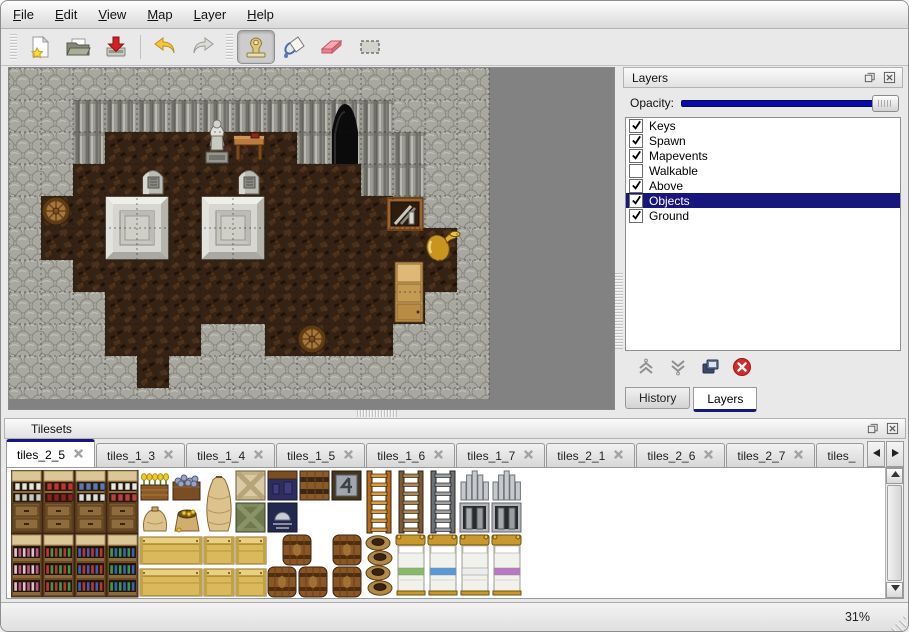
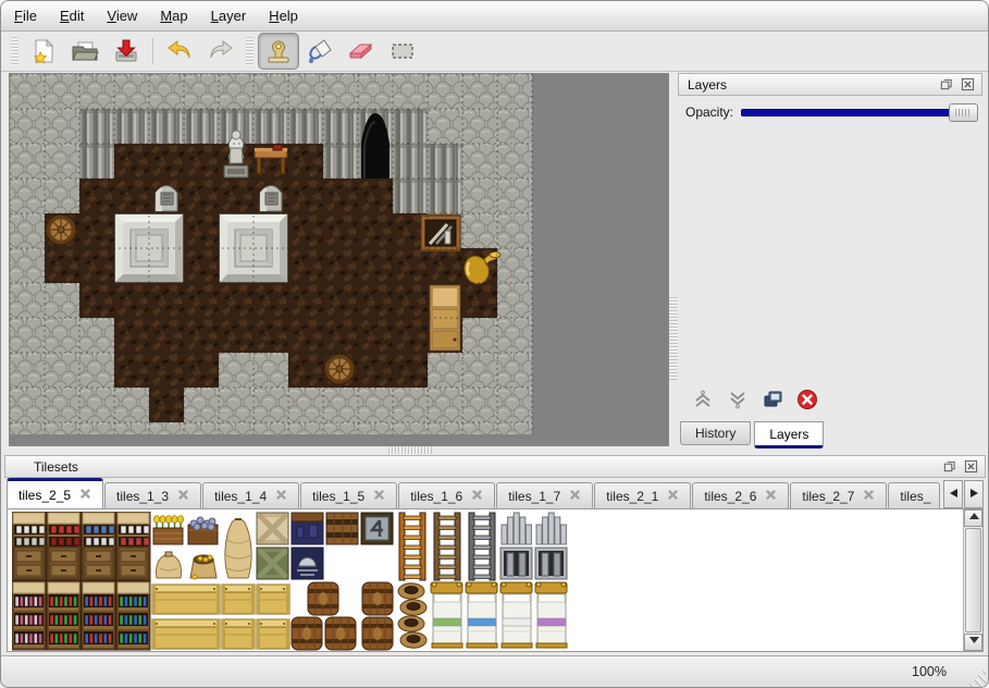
  File
  Edit
  View
  Map
  Layer
  Help
  Layers
  Opacity:
- Keys
- Spawn
- Mapevents
- Walkable
- Above
- Objects
- Ground
  History
  Layers
  Tilesets
  tiles_2_5
  tiles_1_3
  tiles_1_4
  tiles_1_5
  tiles_1_6
  tiles_1_7
  tiles_2_1
  tiles_2_6
  tiles_2_7
  tiles_
- 31%
+ 100%
